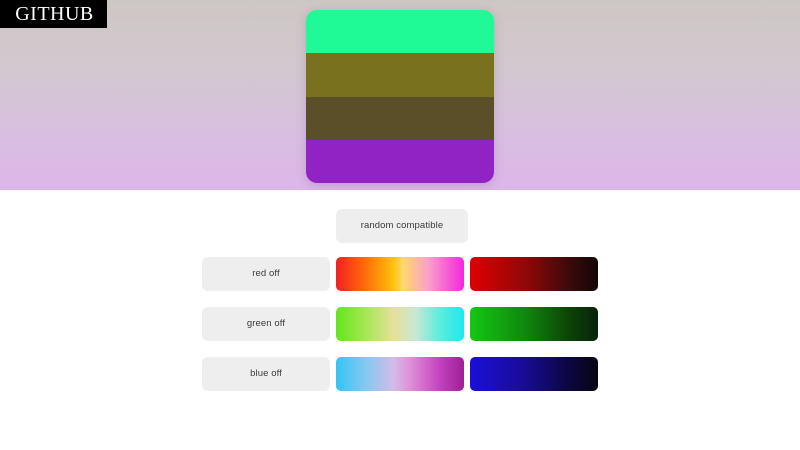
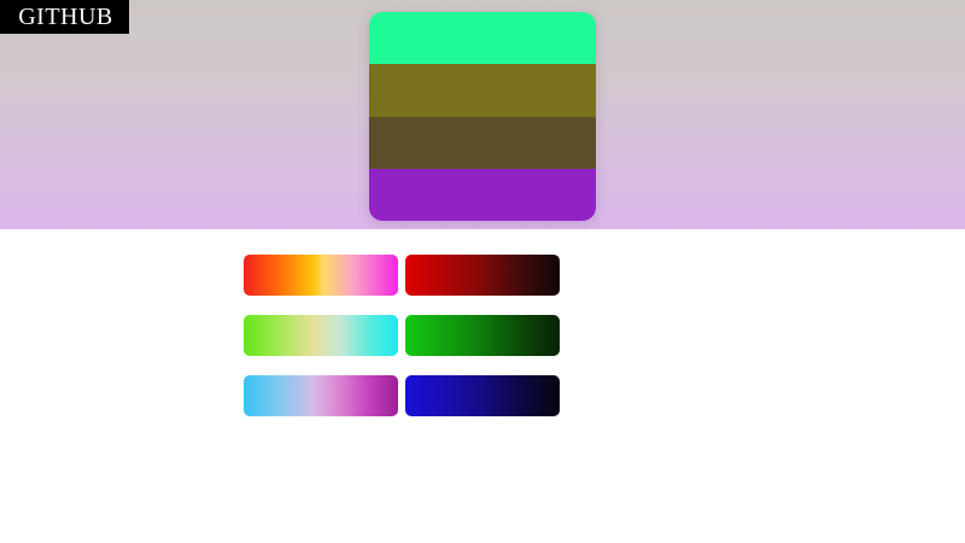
  GITHUB
- random compatible
- red off
- green off
- blue off
